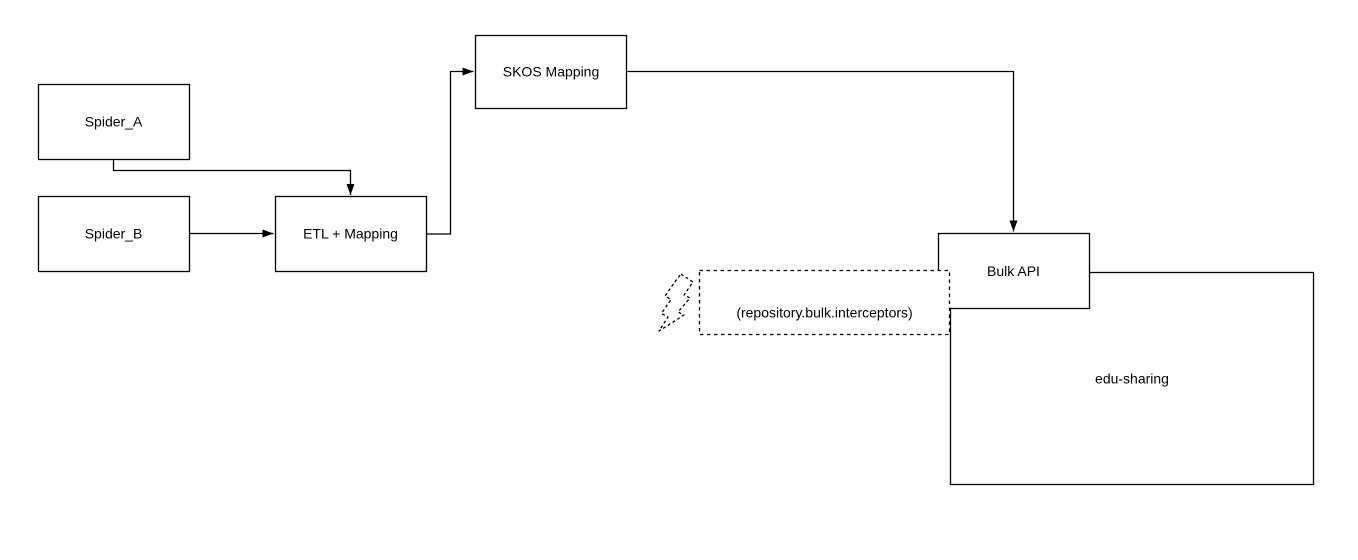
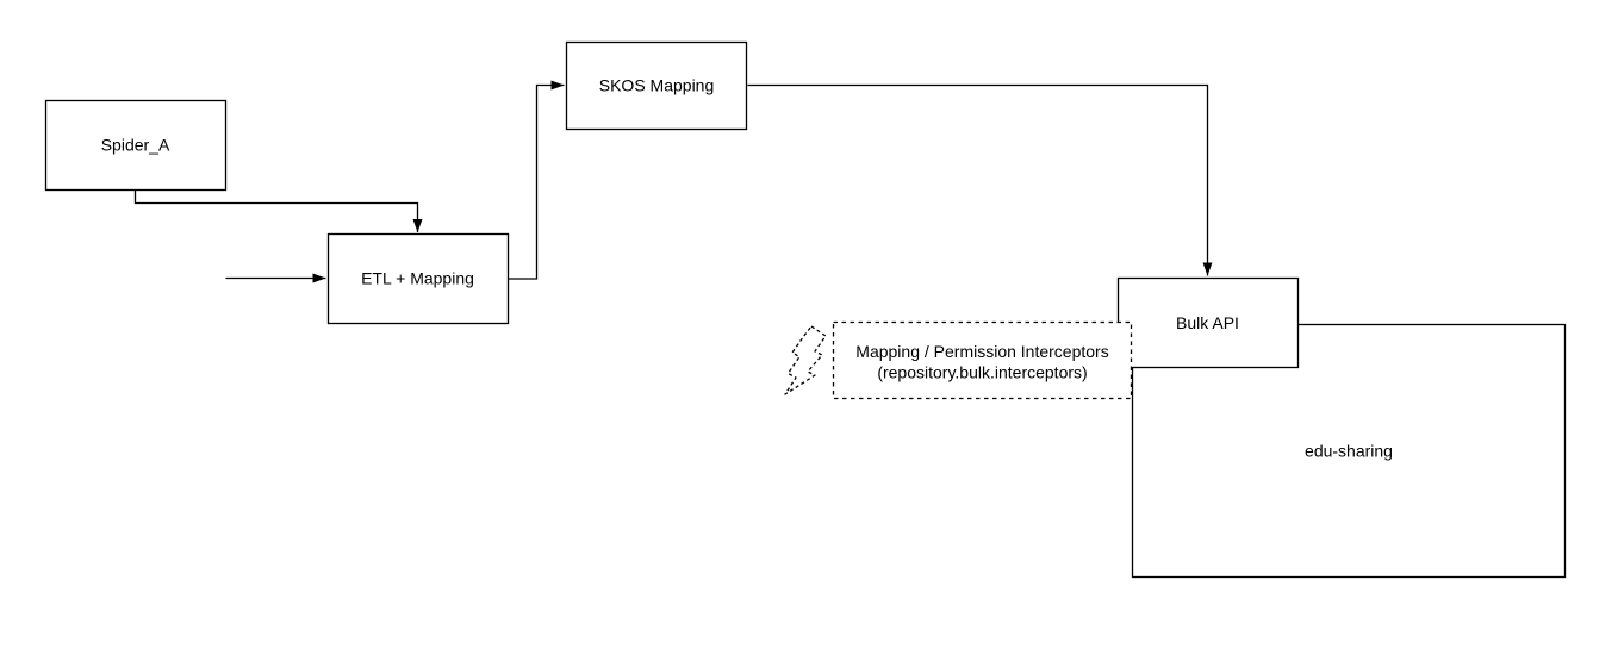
  Spider_A
- Spider_B
  ETL + Mapping
  SKOS Mapping
  edu-sharing
  Bulk API
+ Mapping / Permission Interceptors
  (repository.bulk.interceptors)
